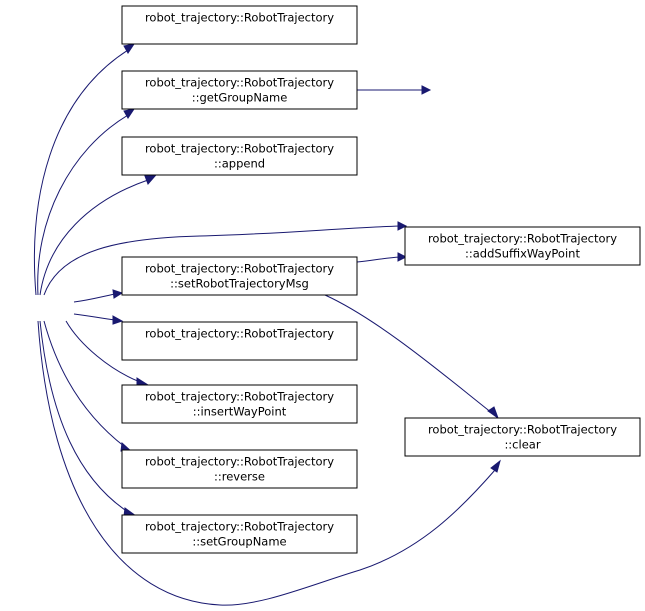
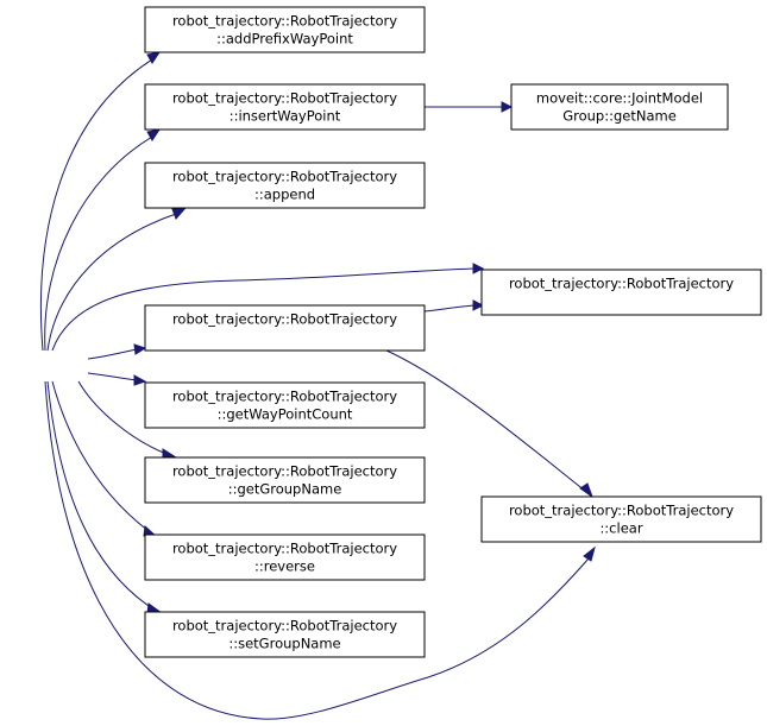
  robot_trajectory::RobotTrajectory
+ ::addPrefixWayPoint
  robot_trajectory::RobotTrajectory
- ::getGroupName
+ ::insertWayPoint
  robot_trajectory::RobotTrajectory
  ::append
  robot_trajectory::RobotTrajectory
- ::setRobotTrajectoryMsg
  robot_trajectory::RobotTrajectory
+ ::getWayPointCount
  robot_trajectory::RobotTrajectory
- ::insertWayPoint
+ ::getGroupName
  robot_trajectory::RobotTrajectory
  ::reverse
  robot_trajectory::RobotTrajectory
  ::setGroupName
+ moveit::core::JointModel
+ Group::getName
  robot_trajectory::RobotTrajectory
- ::addSuffixWayPoint
  robot_trajectory::RobotTrajectory
  ::clear
